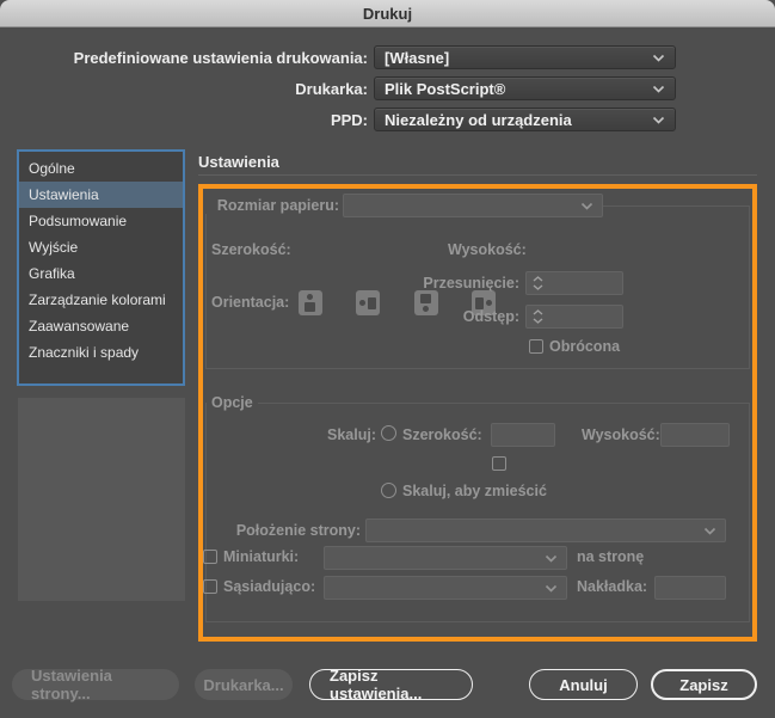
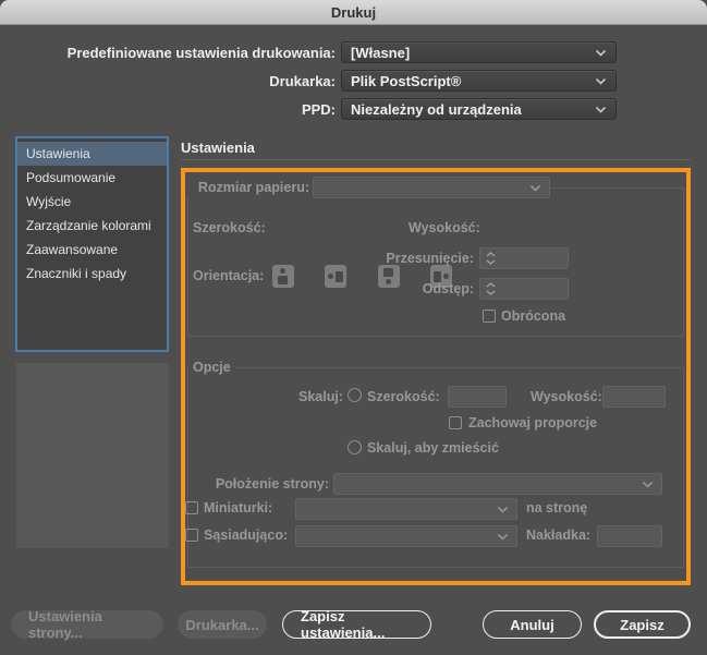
  Drukuj
  Predefiniowane ustawienia drukowania:
  [Własne]
  Drukarka:
  Plik PostScript®
  PPD:
  Niezależny od urządzenia
- Ogólne
  Ustawienia
  Podsumowanie
  Wyjście
- Grafika
  Zarządzanie kolorami
  Zaawansowane
  Znaczniki i spady
  Ustawienia
  Rozmiar papieru:
  Szerokość:
  Wysokość:
  Orientacja:
  Przesunięcie:
  Odstęp:
  Obrócona
  Opcje
  Skaluj:
  Szerokość:
  Wysokość:
+ Zachowaj proporcje
  Skaluj, aby zmieścić
  Położenie strony:
  Miniaturki:
  na stronę
  Sąsiadująco:
  Nakładka:
  Ustawienia strony...
  Drukarka...
  Zapisz ustawienia...
  Anuluj
  Zapisz
